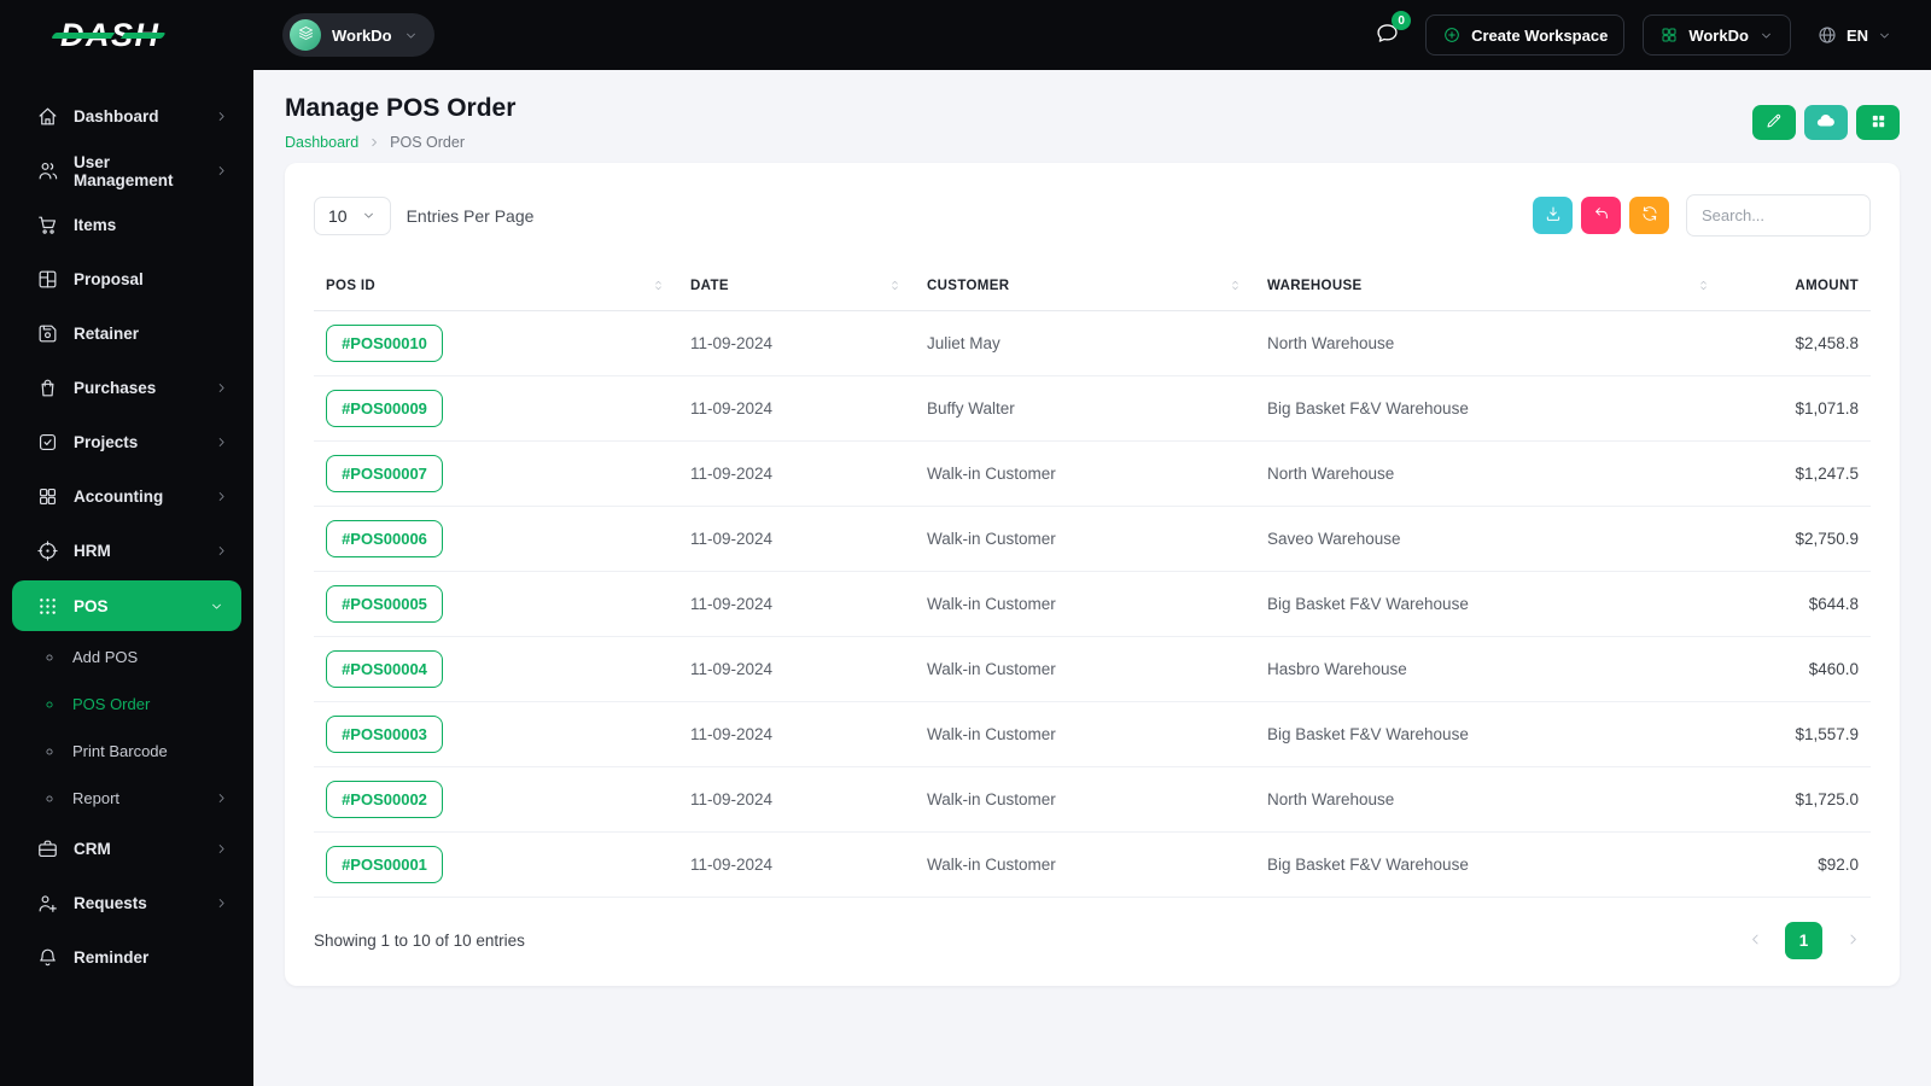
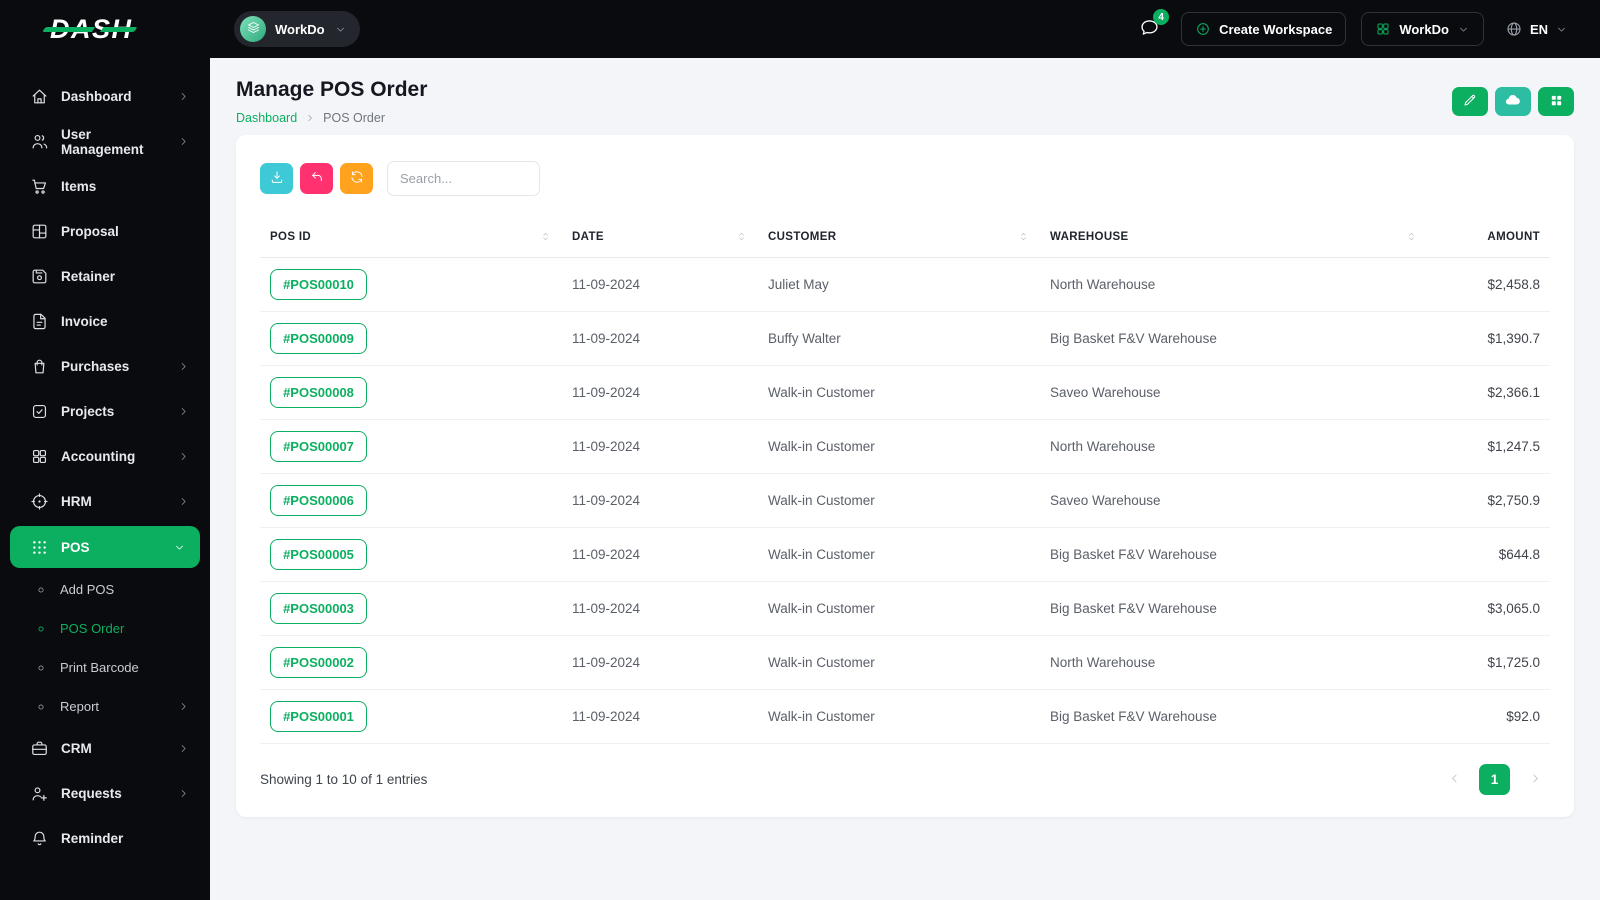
  Dashboard
  User Management
  Items
  Proposal
  Retainer
+ Invoice
  Purchases
  Projects
  Accounting
  HRM
  POS
  Add POS
  POS Order
  Print Barcode
  Report
  CRM
  Requests
  Reminder
  WorkDo
- 0
+ 4
  Create Workspace
  WorkDo
  EN
  Manage POS Order
  Dashboard
  POS Order
- 10
- Entries Per Page
  Search...
  POS ID	DATE	CUSTOMER	WAREHOUSE	AMOUNT
  #POS00010	11-09-2024	Juliet May	North Warehouse	$2,458.8
- #POS00009	11-09-2024	Buffy Walter	Big Basket F&V Warehouse	$1,071.8
+ #POS00009	11-09-2024	Buffy Walter	Big Basket F&V Warehouse	$1,390.7
+ #POS00008	11-09-2024	Walk-in Customer	Saveo Warehouse	$2,366.1
  #POS00007	11-09-2024	Walk-in Customer	North Warehouse	$1,247.5
  #POS00006	11-09-2024	Walk-in Customer	Saveo Warehouse	$2,750.9
  #POS00005	11-09-2024	Walk-in Customer	Big Basket F&V Warehouse	$644.8
- #POS00004	11-09-2024	Walk-in Customer	Hasbro Warehouse	$460.0
- #POS00003	11-09-2024	Walk-in Customer	Big Basket F&V Warehouse	$1,557.9
+ #POS00003	11-09-2024	Walk-in Customer	Big Basket F&V Warehouse	$3,065.0
  #POS00002	11-09-2024	Walk-in Customer	North Warehouse	$1,725.0
  #POS00001	11-09-2024	Walk-in Customer	Big Basket F&V Warehouse	$92.0
- Showing 1 to 10 of 10 entries
+ Showing 1 to 10 of 1 entries
  1
